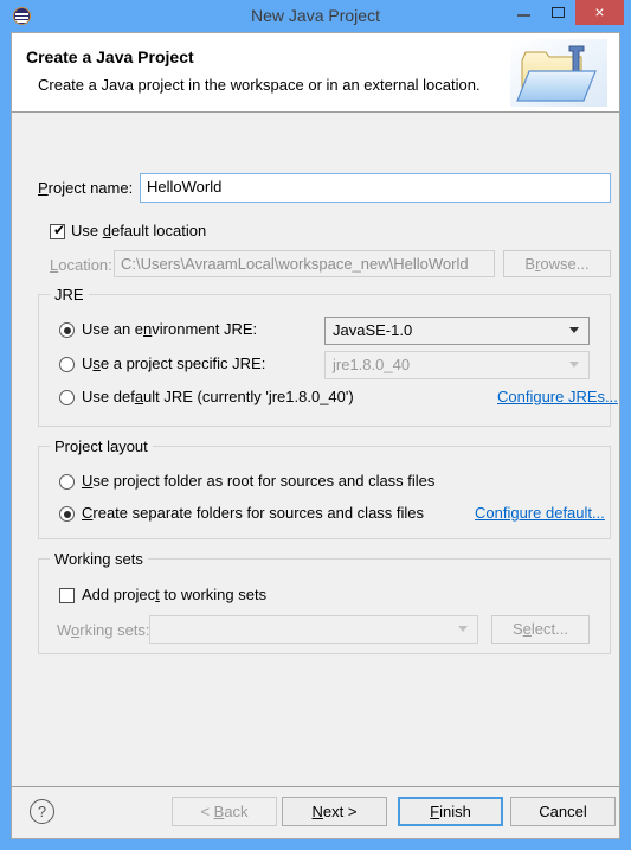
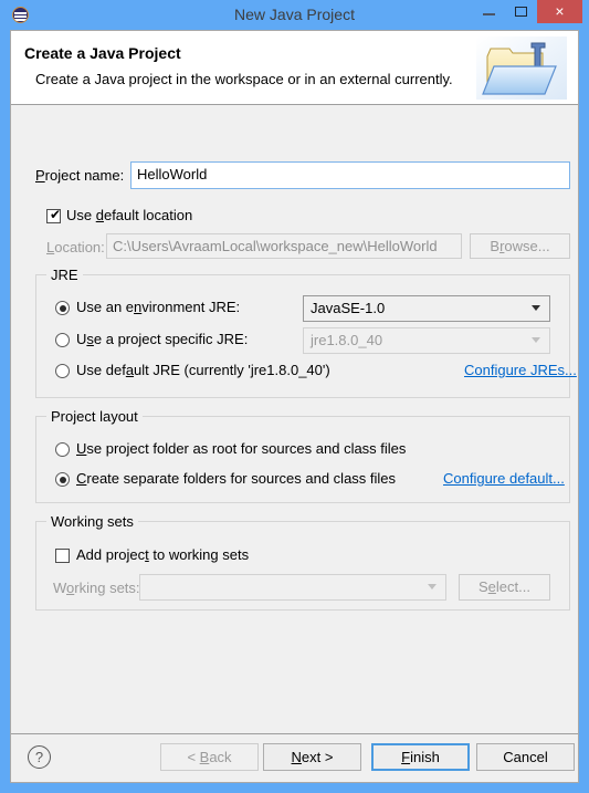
  New Java Project
  ×
  Create a Java Project
- Create a Java project in the workspace or in an external location.
+ Create a Java project in the workspace or in an external currently.
  Project name:
  HelloWorld
  ✔
  Use default location
  Location:
  C:\Users\AvraamLocal\workspace_new\HelloWorld
  Browse...
  JRE
  Use an environment JRE:
  JavaSE-1.0
  Use a project specific JRE:
  jre1.8.0_40
  Use default JRE (currently 'jre1.8.0_40')
  Configure JREs...
  Project layout
  Use project folder as root for sources and class files
  Create separate folders for sources and class files
  Configure default...
  Working sets
  Add project to working sets
  Working sets:
  Select...
  ?
  < Back
  Next >
  Finish
  Cancel
